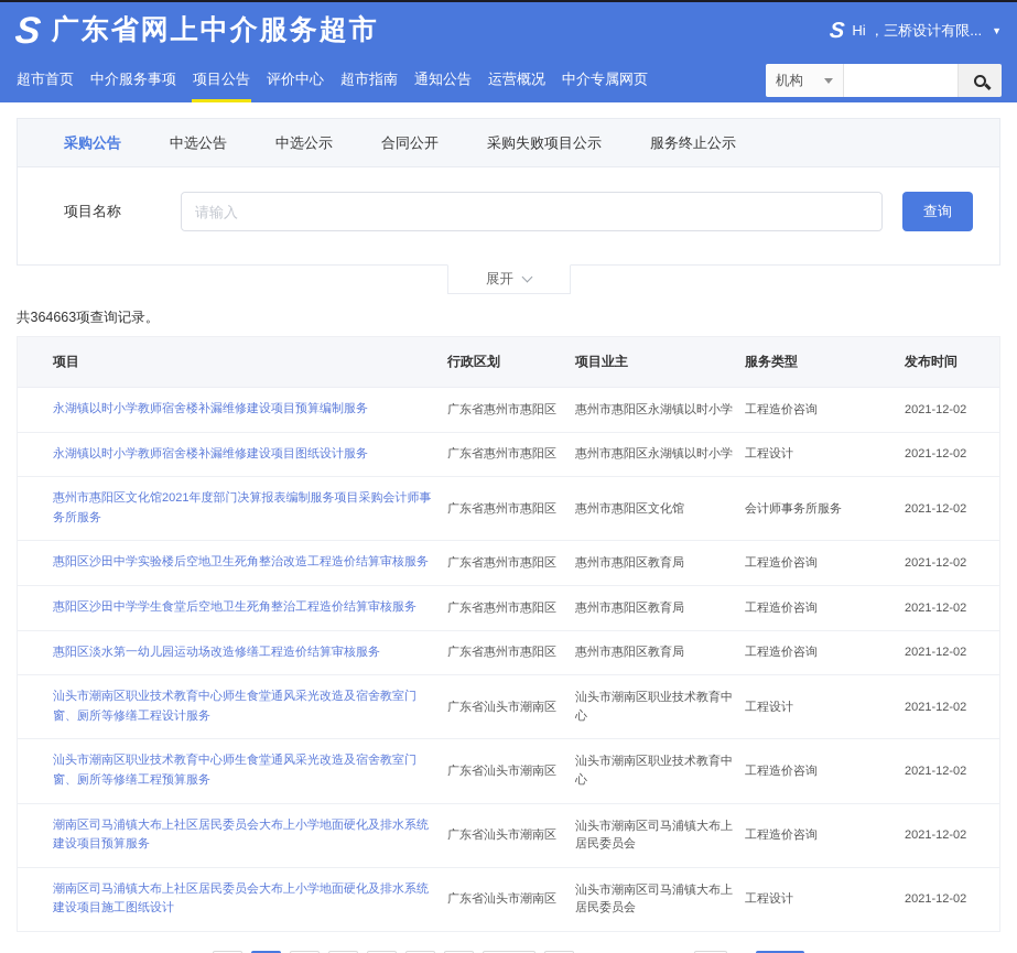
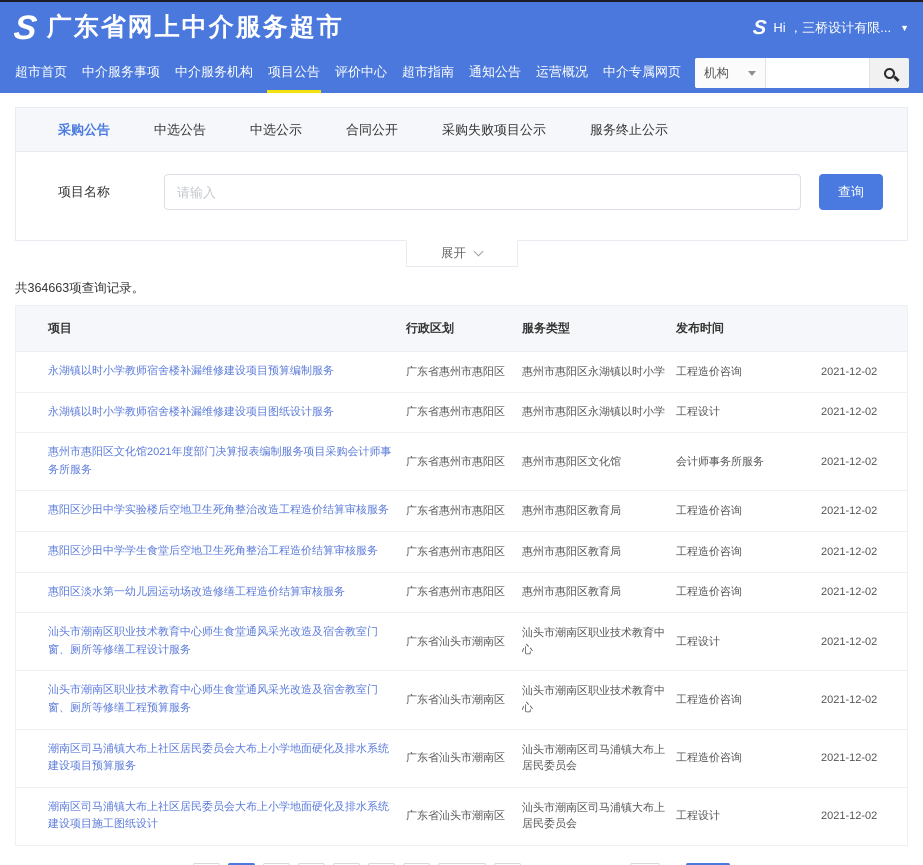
  广东省网上中介服务超市
  Hi ，三桥设计有限...
  ▼
  超市首页
  中介服务事项
+ 中介服务机构
  项目公告
  评价中心
  超市指南
  通知公告
  运营概况
  中介专属网页
  机构
  采购公告
  中选公告
  中选公示
  合同公开
  采购失败项目公示
  服务终止公示
  项目名称
  请输入
  查询
  展开
  共364663项查询记录。
  项目
  行政区划
- 项目业主
  服务类型
  发布时间
  永湖镇以时小学教师宿舍楼补漏维修建设项目预算编制服务
  广东省惠州市惠阳区
  惠州市惠阳区永湖镇以时小学
  工程造价咨询
  2021-12-02
  永湖镇以时小学教师宿舍楼补漏维修建设项目图纸设计服务
  广东省惠州市惠阳区
  惠州市惠阳区永湖镇以时小学
  工程设计
  2021-12-02
  惠州市惠阳区文化馆2021年度部门决算报表编制服务项目采购会计师事务所服务
  广东省惠州市惠阳区
  惠州市惠阳区文化馆
  会计师事务所服务
  2021-12-02
  惠阳区沙田中学实验楼后空地卫生死角整治改造工程造价结算审核服务
  广东省惠州市惠阳区
  惠州市惠阳区教育局
  工程造价咨询
  2021-12-02
  惠阳区沙田中学学生食堂后空地卫生死角整治工程造价结算审核服务
  广东省惠州市惠阳区
  惠州市惠阳区教育局
  工程造价咨询
  2021-12-02
  惠阳区淡水第一幼儿园运动场改造修缮工程造价结算审核服务
  广东省惠州市惠阳区
  惠州市惠阳区教育局
  工程造价咨询
  2021-12-02
  汕头市潮南区职业技术教育中心师生食堂通风采光改造及宿舍教室门窗、厕所等修缮工程设计服务
  广东省汕头市潮南区
  汕头市潮南区职业技术教育中心
  工程设计
  2021-12-02
  汕头市潮南区职业技术教育中心师生食堂通风采光改造及宿舍教室门窗、厕所等修缮工程预算服务
  广东省汕头市潮南区
  汕头市潮南区职业技术教育中心
  工程造价咨询
  2021-12-02
  潮南区司马浦镇大布上社区居民委员会大布上小学地面硬化及排水系统建设项目预算服务
  广东省汕头市潮南区
  汕头市潮南区司马浦镇大布上居民委员会
  工程造价咨询
  2021-12-02
  潮南区司马浦镇大布上社区居民委员会大布上小学地面硬化及排水系统建设项目施工图纸设计
  广东省汕头市潮南区
  汕头市潮南区司马浦镇大布上居民委员会
  工程设计
  2021-12-02
